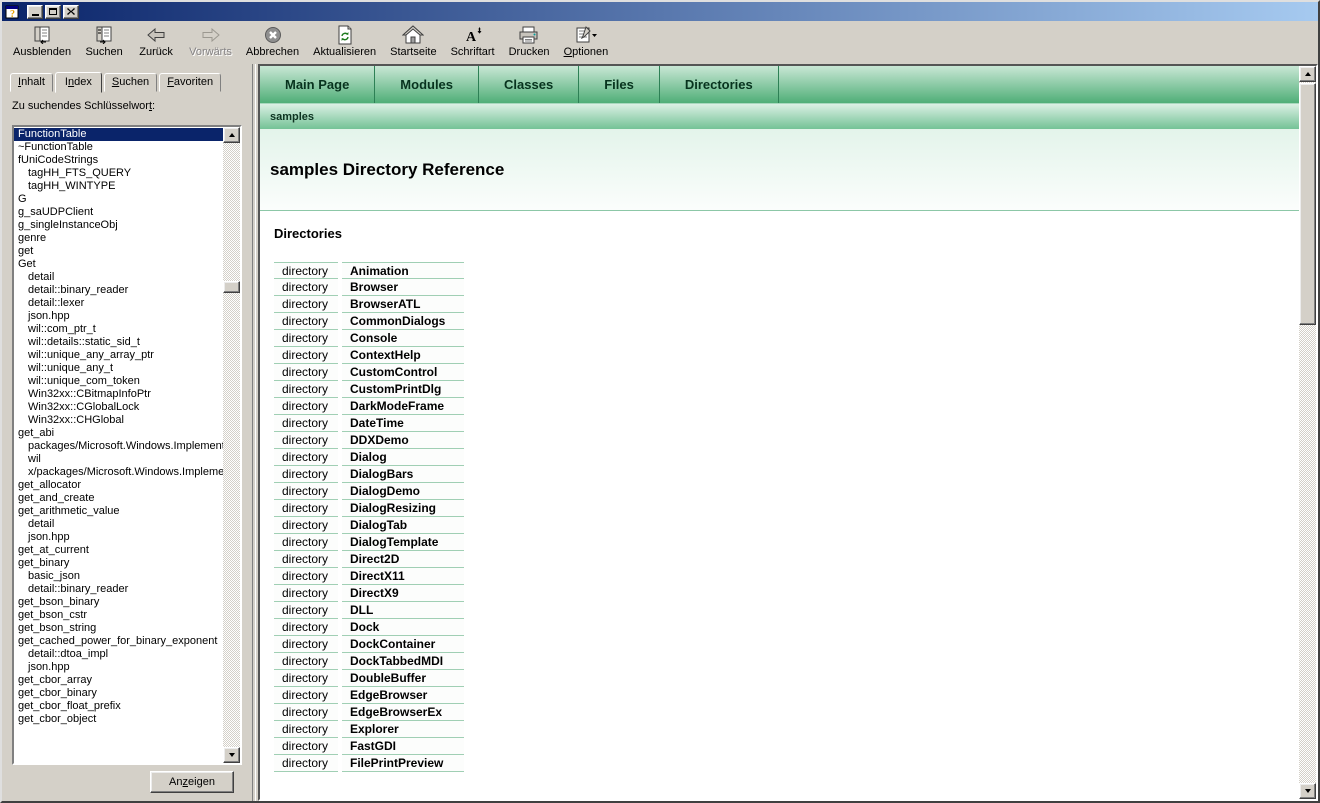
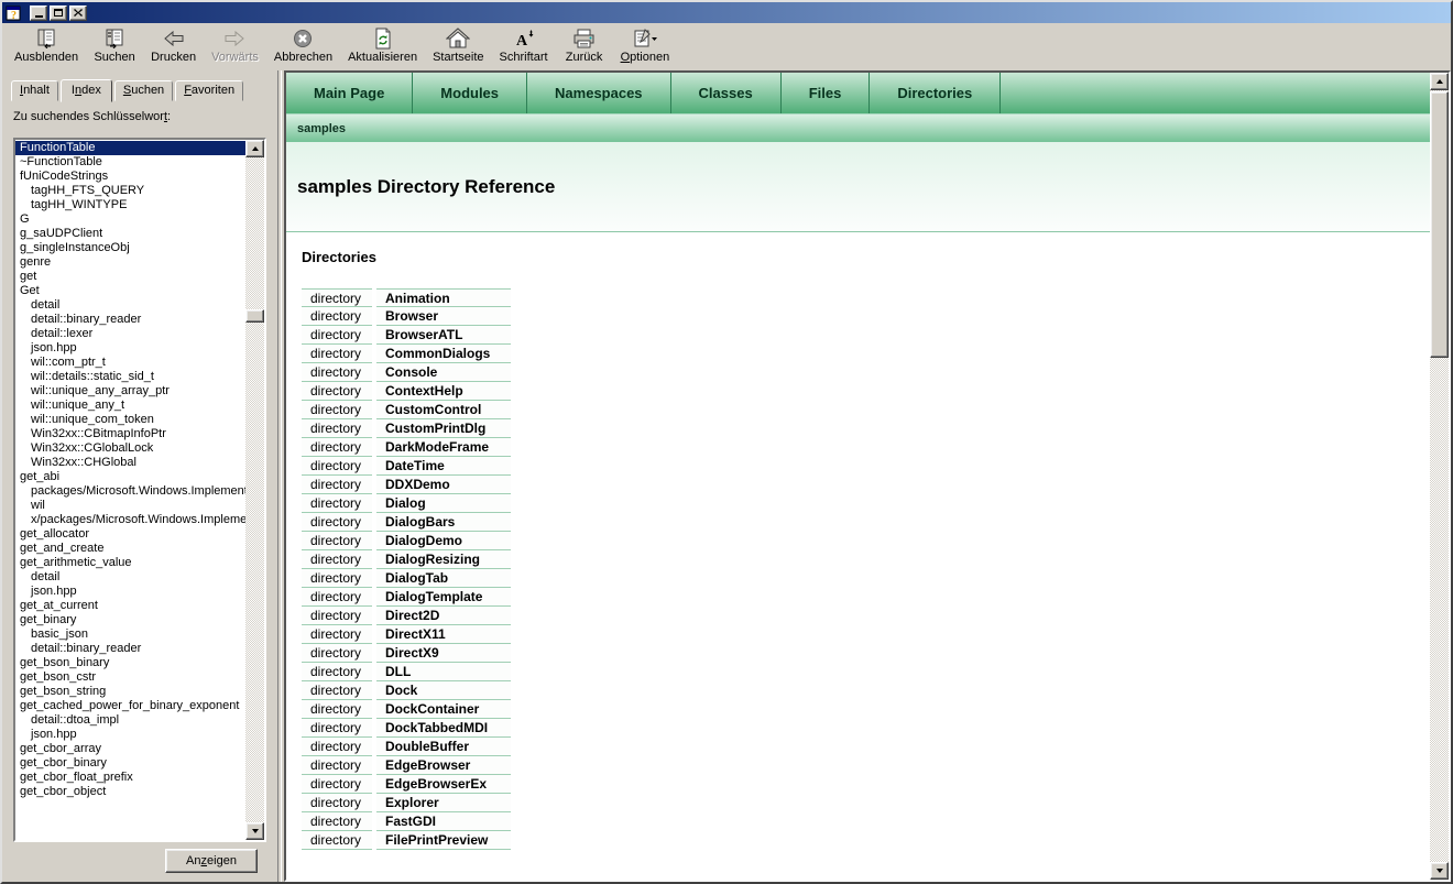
  ?
  Ausblenden
  Suchen
- Zurück
+ Drucken
  Vorwärts
  Abbrechen
  Aktualisieren
  Startseite
  A
  Schriftart
- Drucken
+ Zurück
  Optionen
  Inhalt
  Index
  Suchen
  Favoriten
  Zu suchendes Schlüsselwort:
  FunctionTable
  ~FunctionTable
  fUniCodeStrings
  tagHH_FTS_QUERY
  tagHH_WINTYPE
  G
  g_saUDPClient
  g_singleInstanceObj
  genre
  get
  Get
  detail
  detail::binary_reader
  detail::lexer
  json.hpp
  wil::com_ptr_t
  wil::details::static_sid_t
  wil::unique_any_array_ptr
  wil::unique_any_t
  wil::unique_com_token
  Win32xx::CBitmapInfoPtr
  Win32xx::CGlobalLock
  Win32xx::CHGlobal
  get_abi
  packages/Microsoft.Windows.Implemen
  wil
  x/packages/Microsoft.Windows.Impleme
  get_allocator
  get_and_create
  get_arithmetic_value
  detail
  json.hpp
  get_at_current
  get_binary
  basic_json
  detail::binary_reader
  get_bson_binary
  get_bson_cstr
  get_bson_string
  get_cached_power_for_binary_exponent
  detail::dtoa_impl
  json.hpp
  get_cbor_array
  get_cbor_binary
  get_cbor_float_prefix
  get_cbor_object
  Anzeigen
  Main Page
  Modules
+ Namespaces
  Classes
  Files
  Directories
  samples
  samples Directory Reference
  Directories
  directory	Animation
  directory	Browser
  directory	BrowserATL
  directory	CommonDialogs
  directory	Console
  directory	ContextHelp
  directory	CustomControl
  directory	CustomPrintDlg
  directory	DarkModeFrame
  directory	DateTime
  directory	DDXDemo
  directory	Dialog
  directory	DialogBars
  directory	DialogDemo
  directory	DialogResizing
  directory	DialogTab
  directory	DialogTemplate
  directory	Direct2D
  directory	DirectX11
  directory	DirectX9
  directory	DLL
  directory	Dock
  directory	DockContainer
  directory	DockTabbedMDI
  directory	DoubleBuffer
  directory	EdgeBrowser
  directory	EdgeBrowserEx
  directory	Explorer
  directory	FastGDI
  directory	FilePrintPreview
